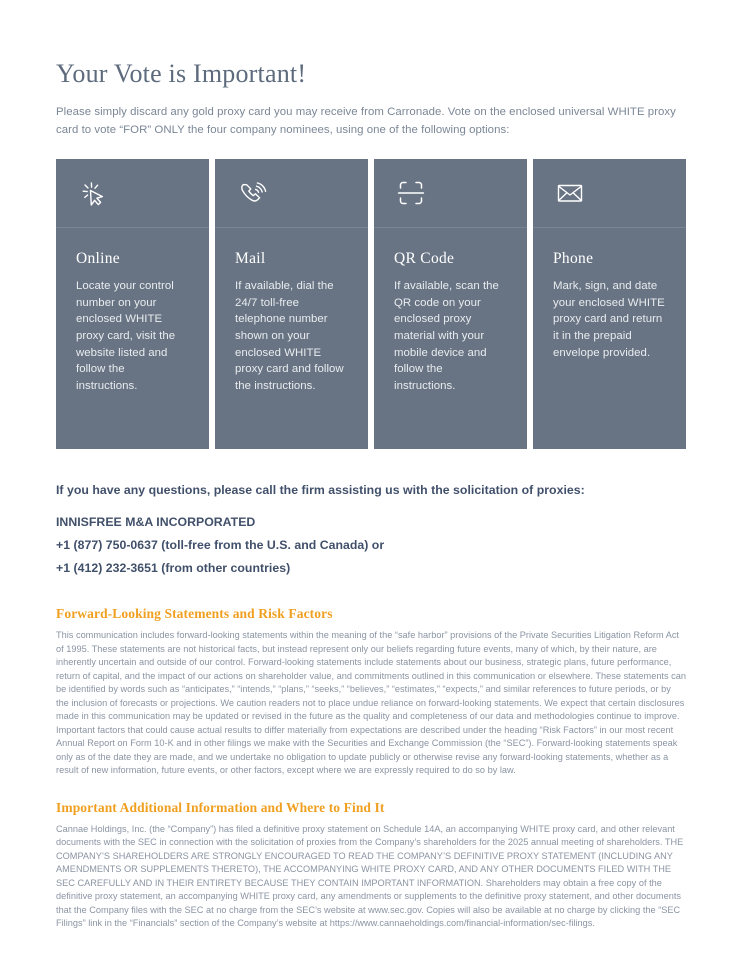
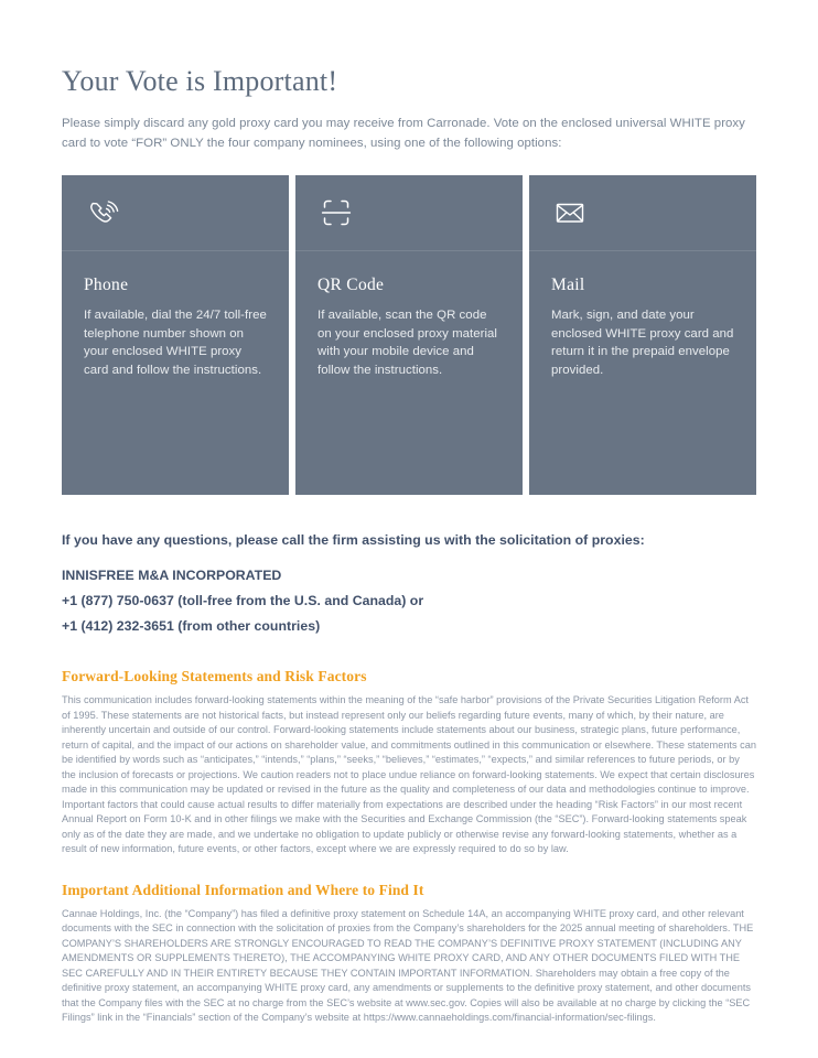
  Your Vote is Important!
  Please simply discard any gold proxy card you may receive from Carronade. Vote on the enclosed universal WHITE proxy card to vote “FOR” ONLY the four company nominees, using one of the following options:
- Online
- Locate your control number on your enclosed WHITE proxy card, visit the website listed and follow the instructions.
- Mail
+ Phone
  If available, dial the 24/7 toll-free telephone number shown on your enclosed WHITE proxy card and follow the instructions.
  QR Code
  If available, scan the QR code on your enclosed proxy material with your mobile device and follow the instructions.
- Phone
+ Mail
  Mark, sign, and date your enclosed WHITE proxy card and return it in the prepaid envelope provided.
  If you have any questions, please call the firm assisting us with the solicitation of proxies:
  INNISFREE M&A INCORPORATED
  +1 (877) 750-0637 (toll-free from the U.S. and Canada) or
  +1 (412) 232-3651 (from other countries)
  Forward-Looking Statements and Risk Factors
  This communication includes forward-looking statements within the meaning of the “safe harbor” provisions of the Private Securities Litigation Reform Act of 1995. These statements are not historical facts, but instead represent only our beliefs regarding future events, many of which, by their nature, are inherently uncertain and outside of our control. Forward-looking statements include statements about our business, strategic plans, future performance, return of capital, and the impact of our actions on shareholder value, and commitments outlined in this communication or elsewhere. These statements can be identified by words such as “anticipates,” “intends,” “plans,” “seeks,” “believes,” “estimates,” “expects,” and similar references to future periods, or by the inclusion of forecasts or projections. We caution readers not to place undue reliance on forward-looking statements. We expect that certain disclosures made in this communication may be updated or revised in the future as the quality and completeness of our data and methodologies continue to improve. Important factors that could cause actual results to differ materially from expectations are described under the heading “Risk Factors” in our most recent Annual Report on Form 10-K and in other filings we make with the Securities and Exchange Commission (the “SEC”). Forward-looking statements speak only as of the date they are made, and we undertake no obligation to update publicly or otherwise revise any forward-looking statements, whether as a result of new information, future events, or other factors, except where we are expressly required to do so by law.
  Important Additional Information and Where to Find It
  Cannae Holdings, Inc. (the “Company”) has filed a definitive proxy statement on Schedule 14A, an accompanying WHITE proxy card, and other relevant documents with the SEC in connection with the solicitation of proxies from the Company’s shareholders for the 2025 annual meeting of shareholders. THE COMPANY’S SHAREHOLDERS ARE STRONGLY ENCOURAGED TO READ THE COMPANY’S DEFINITIVE PROXY STATEMENT (INCLUDING ANY AMENDMENTS OR SUPPLEMENTS THERETO), THE ACCOMPANYING WHITE PROXY CARD, AND ANY OTHER DOCUMENTS FILED WITH THE SEC CAREFULLY AND IN THEIR ENTIRETY BECAUSE THEY CONTAIN IMPORTANT INFORMATION. Shareholders may obtain a free copy of the definitive proxy statement, an accompanying WHITE proxy card, any amendments or supplements to the definitive proxy statement, and other documents that the Company files with the SEC at no charge from the SEC’s website at www.sec.gov. Copies will also be available at no charge by clicking the “SEC Filings” link in the “Financials” section of the Company’s website at https://www.cannaeholdings.com/financial-information/sec-filings.
